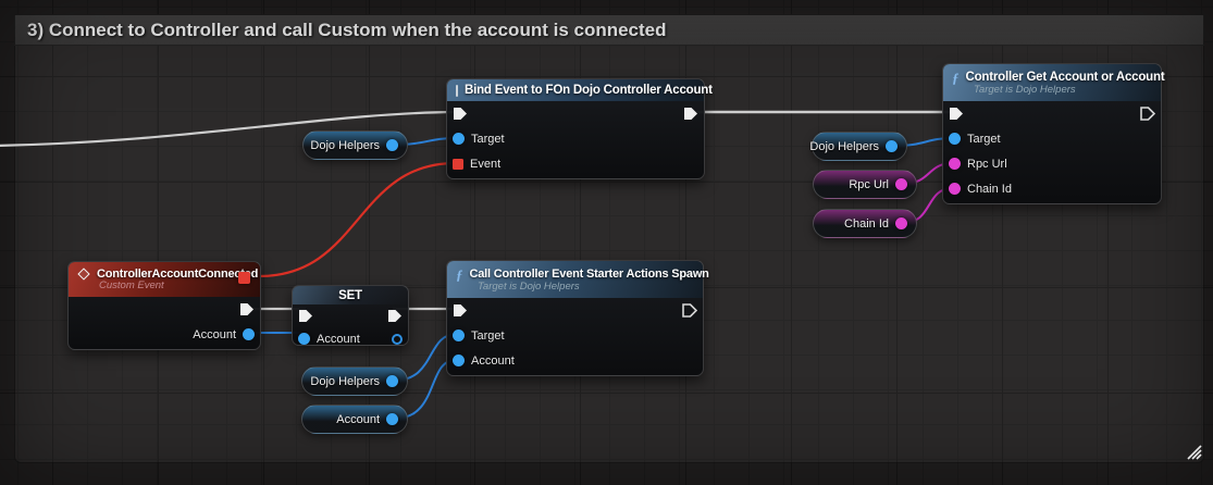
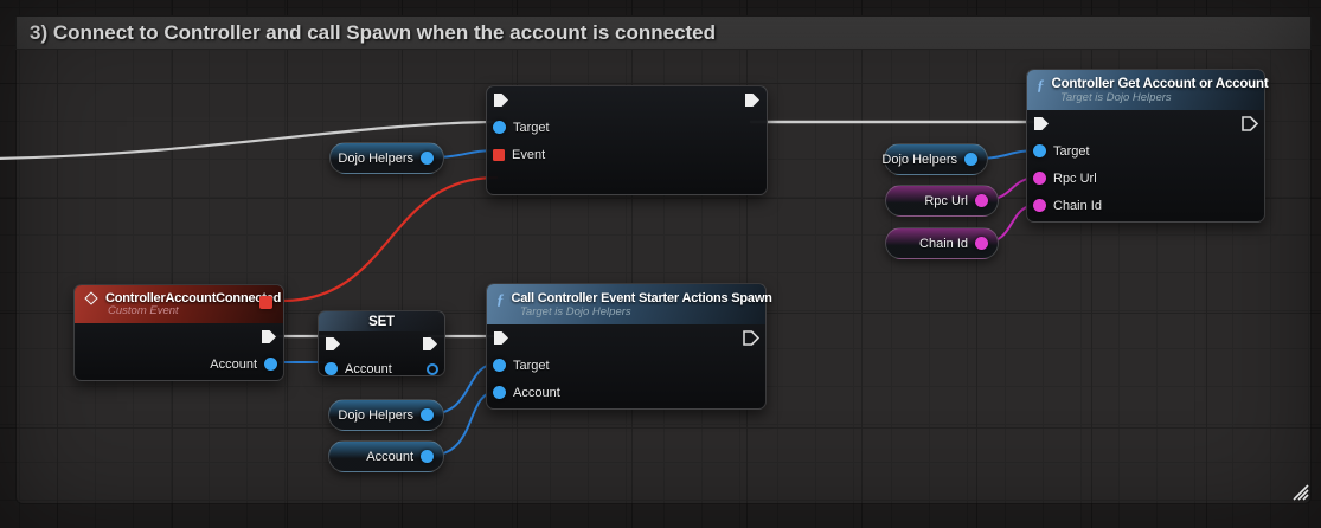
- 3) Connect to Controller and call Custom when the account is connected
+ 3) Connect to Controller and call Spawn when the account is connected
- Bind Event to FOn Dojo Controller Account
  Target
  Event
  ƒ
  Controller Get Account or Account
  Target is Dojo Helpers
  Target
  Rpc Url
  Chain Id
  ControllerAccountConned
  Custom Event
  Account
  SET
  Account
  ƒ
  Call Controller Event Starter Actions Spawn
  Target is Dojo Helpers
  Target
  Account
  Dojo Helpers
  Dojo Helpers
  Rpc Url
  Chain Id
  Dojo Helpers
  Account
